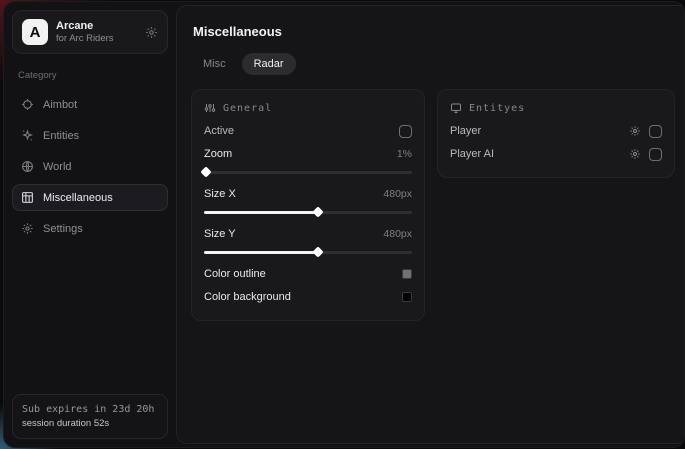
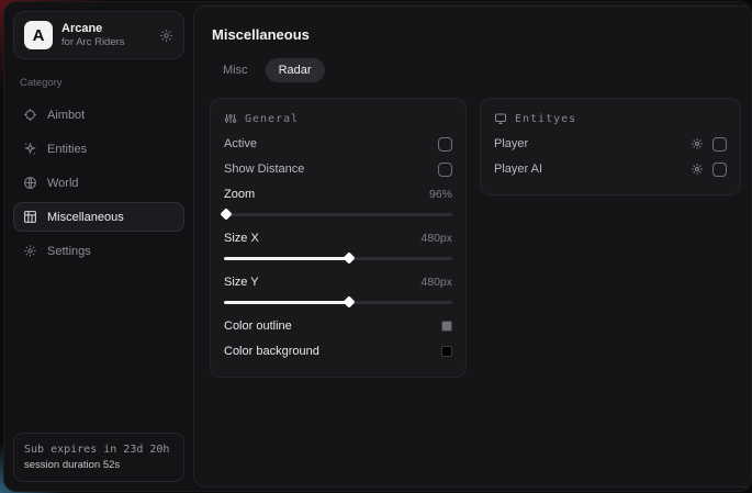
  A
  Arcane
  for Arc Riders
  Category
  Aimbot
  Entities
  World
  Miscellaneous
  Settings
  Sub expires in 23d 20h
  session duration 52s
  Miscellaneous
  Misc
  Radar
  General
  Active
+ Show Distance
  Zoom
- 1%
+ 96%
  Size X
  480px
  Size Y
  480px
  Color outline
  Color background
  Entityes
  Player
  Player AI
